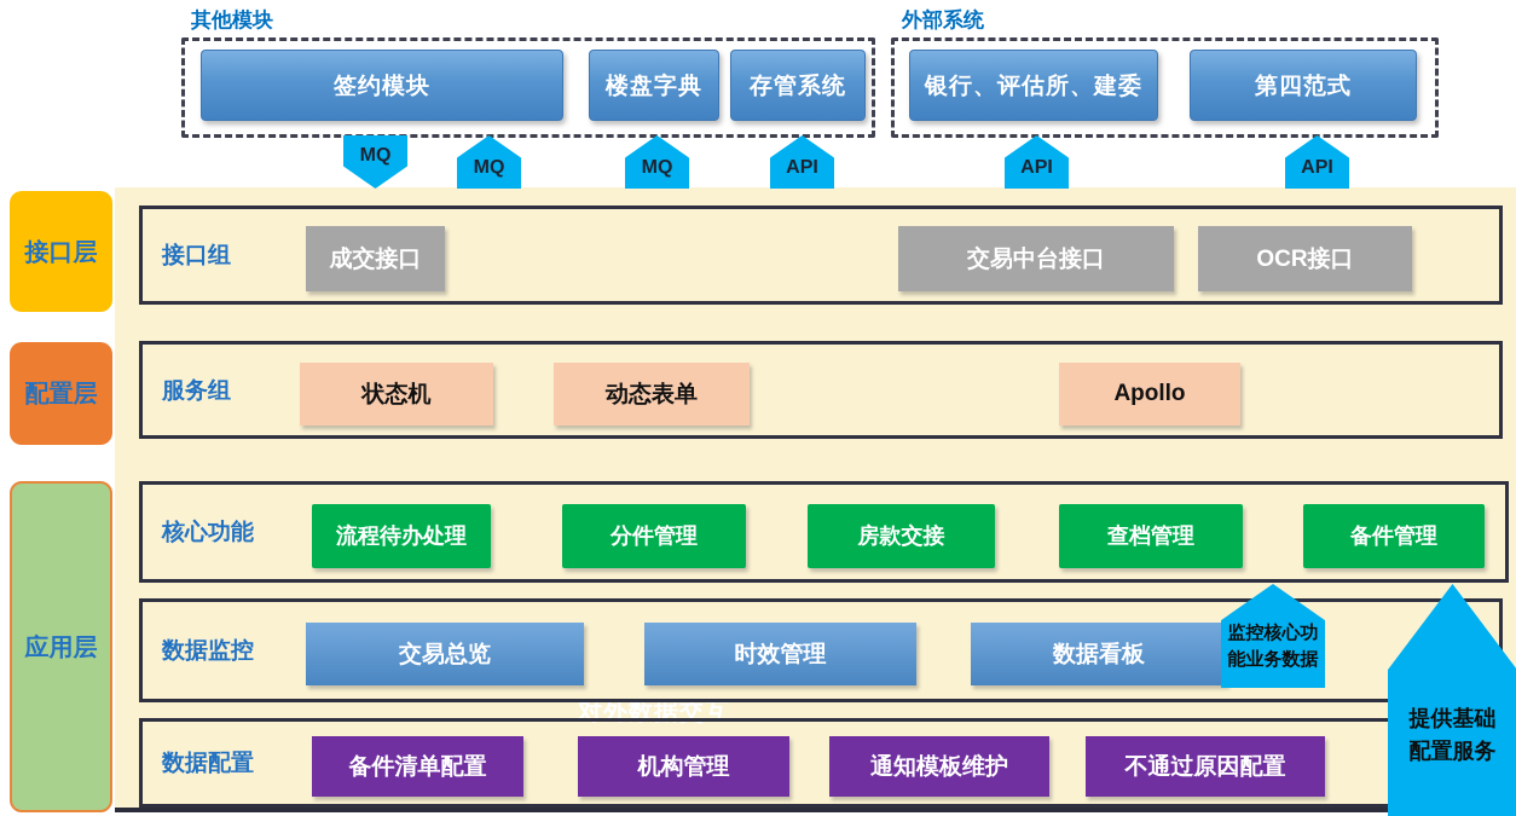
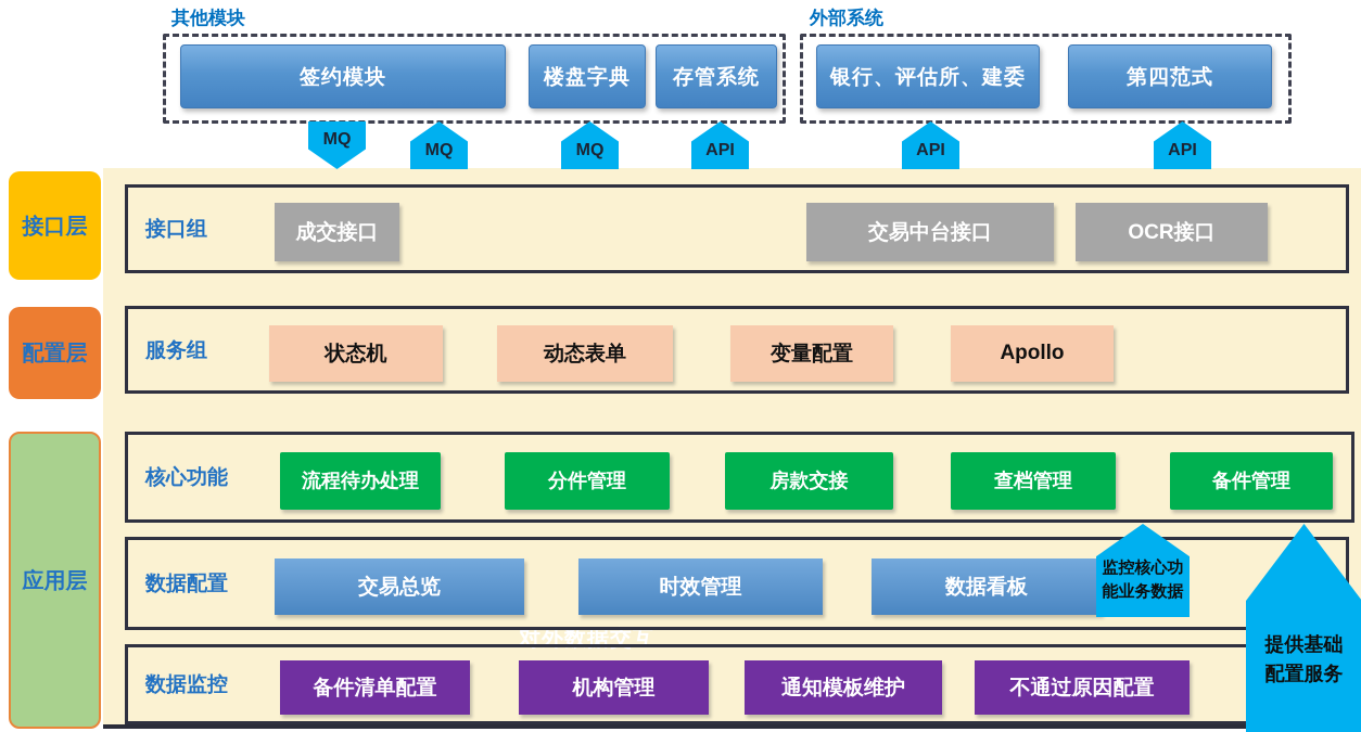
  其他模块
  签约模块
  楼盘字典
  存管系统
  外部系统
  银行、评估所、建委
  第四范式
  MQ
  MQ
  MQ
  API
  API
  API
  接口层
  配置层
  应用层
  对外数据交互
  接口组
  成交接口
  交易中台接口
  OCR接口
  服务组
  状态机
  动态表单
+ 变量配置
  Apollo
  核心功能
  流程待办处理
  分件管理
  房款交接
  查档管理
  备件管理
- 数据监控
+ 数据配置
  交易总览
  时效管理
  数据看板
- 数据配置
+ 数据监控
  备件清单配置
  机构管理
  通知模板维护
  不通过原因配置
  监控核心功能业务数据
  提供基础配置服务
